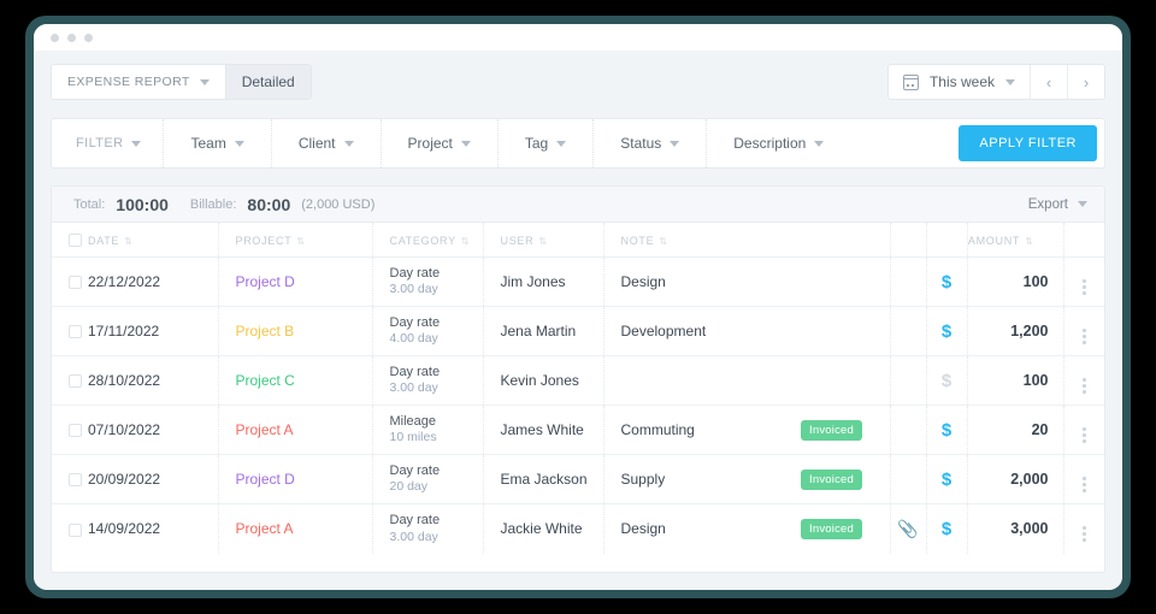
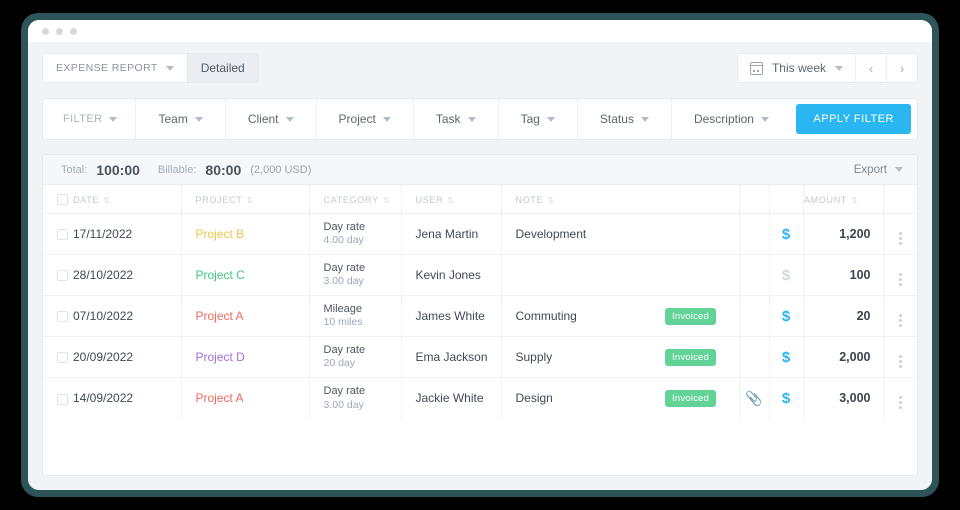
  EXPENSE REPORT
  Detailed
  This week
  ‹
  ›
  FILTER
  Team
  Client
  Project
+ Task
  Tag
  Status
  Description
  APPLY FILTER
  Total:
  100:00
  Billable:
  80:00
  (2,000 USD)
  Export
  	DATE ⇅	PROJECT ⇅	CATEGORY ⇅	USER ⇅	NOTE ⇅				AMOUNT ⇅
- 	22/12/2022	Project D	Day rate3.00 day	Jim Jones	Design			$	100
  	17/11/2022	Project B	Day rate4.00 day	Jena Martin	Development			$	1,200
  	28/10/2022	Project C	Day rate3.00 day	Kevin Jones				$	100
  	07/10/2022	Project A	Mileage10 miles	James White	Commuting	Invoiced		$	20
  	20/09/2022	Project D	Day rate20 day	Ema Jackson	Supply	Invoiced		$	2,000
  	14/09/2022	Project A	Day rate3.00 day	Jackie White	Design	Invoiced	📎	$	3,000
